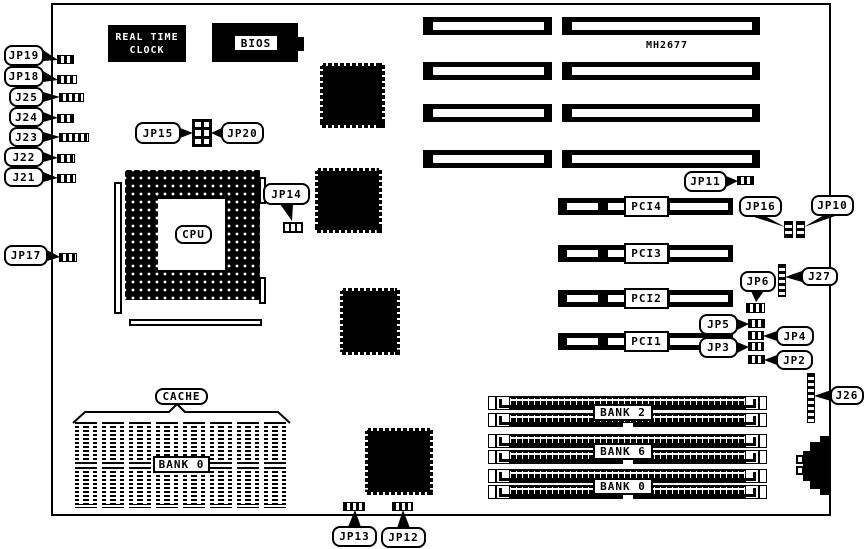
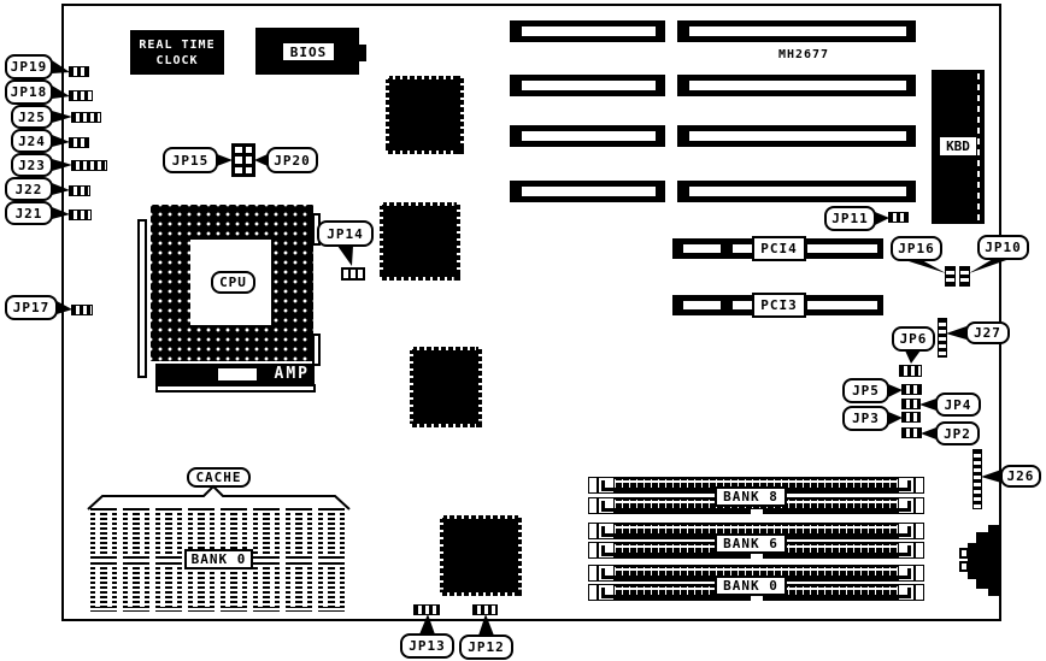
  JP19
  JP18
  J25
  J24
  J23
  J22
  J21
  JP17
  REAL TIME
  CLOCK
  BIOS
  JP15
  JP20
  CPU
+ AMP
  JP14
  MH2677
+ KBD
  JP11
  PCI4
  PCI3
- PCI2
- PCI1
  JP16
  JP10
  J27
  JP6
  JP5
  JP4
  JP3
  JP2
  J26
  CACHE
  BANK 0
- BANK 2
+ BANK 8
  BANK 6
  BANK 0
  JP13
  JP12
